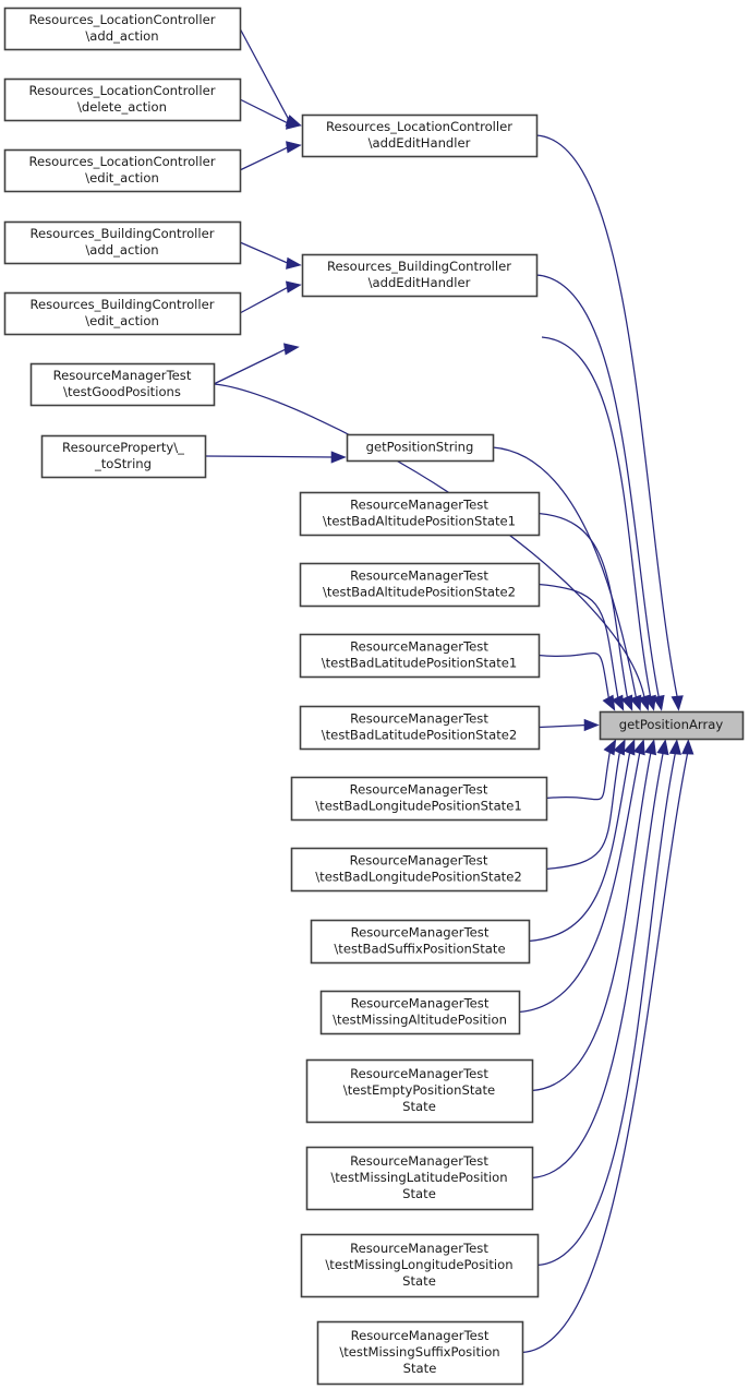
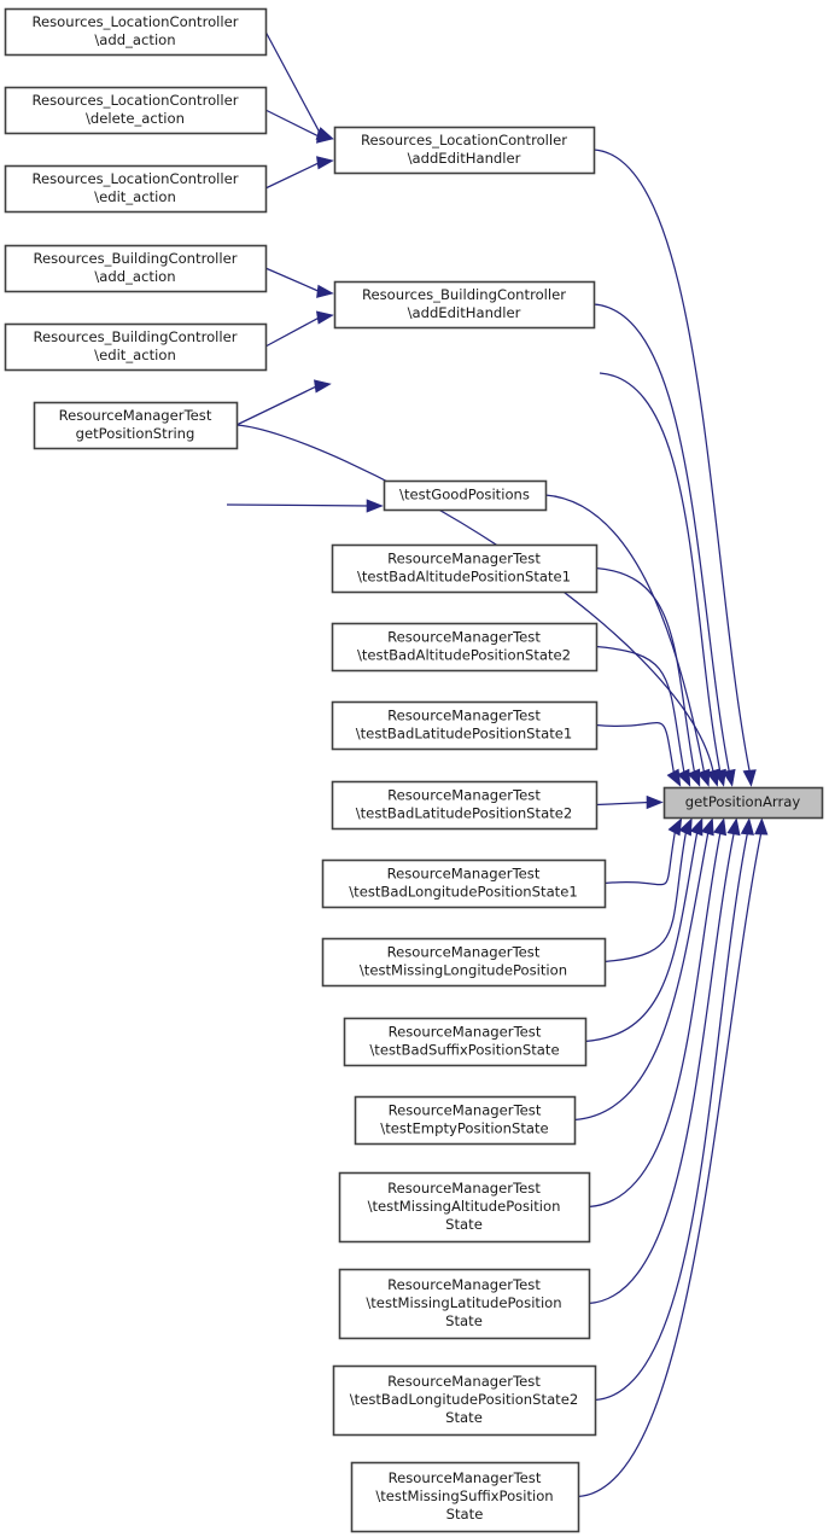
  Resources_LocationController
  \add_action
  Resources_LocationController
  \delete_action
  Resources_LocationController
  \edit_action
  Resources_BuildingController
  \add_action
  Resources_BuildingController
  \edit_action
  ResourceManagerTest
- \testGoodPositions
+ getPositionString
- ResourceProperty\_
- _toString
  Resources_LocationController
  \addEditHandler
  Resources_BuildingController
  \addEditHandler
- getPositionString
+ \testGoodPositions
  ResourceManagerTest
  \testBadAltitudePositionState1
  ResourceManagerTest
  \testBadAltitudePositionState2
  ResourceManagerTest
  \testBadLatitudePositionState1
  ResourceManagerTest
  \testBadLatitudePositionState2
  ResourceManagerTest
  \testBadLongitudePositionState1
  ResourceManagerTest
- \testBadLongitudePositionState2
+ \testMissingLongitudePosition
  ResourceManagerTest
  \testBadSuffixPositionState
  ResourceManagerTest
- \testMissingAltitudePosition
+ \testEmptyPositionState
  ResourceManagerTest
- \testEmptyPositionState
+ \testMissingAltitudePosition
  State
  ResourceManagerTest
  \testMissingLatitudePosition
  State
  ResourceManagerTest
- \testMissingLongitudePosition
+ \testBadLongitudePositionState2
  State
  ResourceManagerTest
  \testMissingSuffixPosition
  State
  getPositionArray
